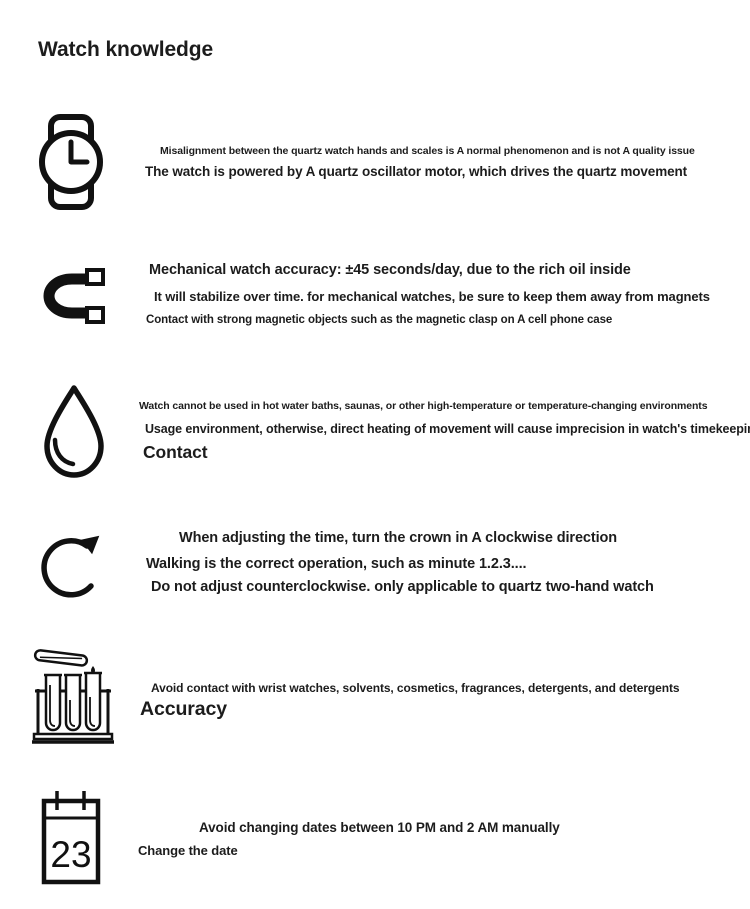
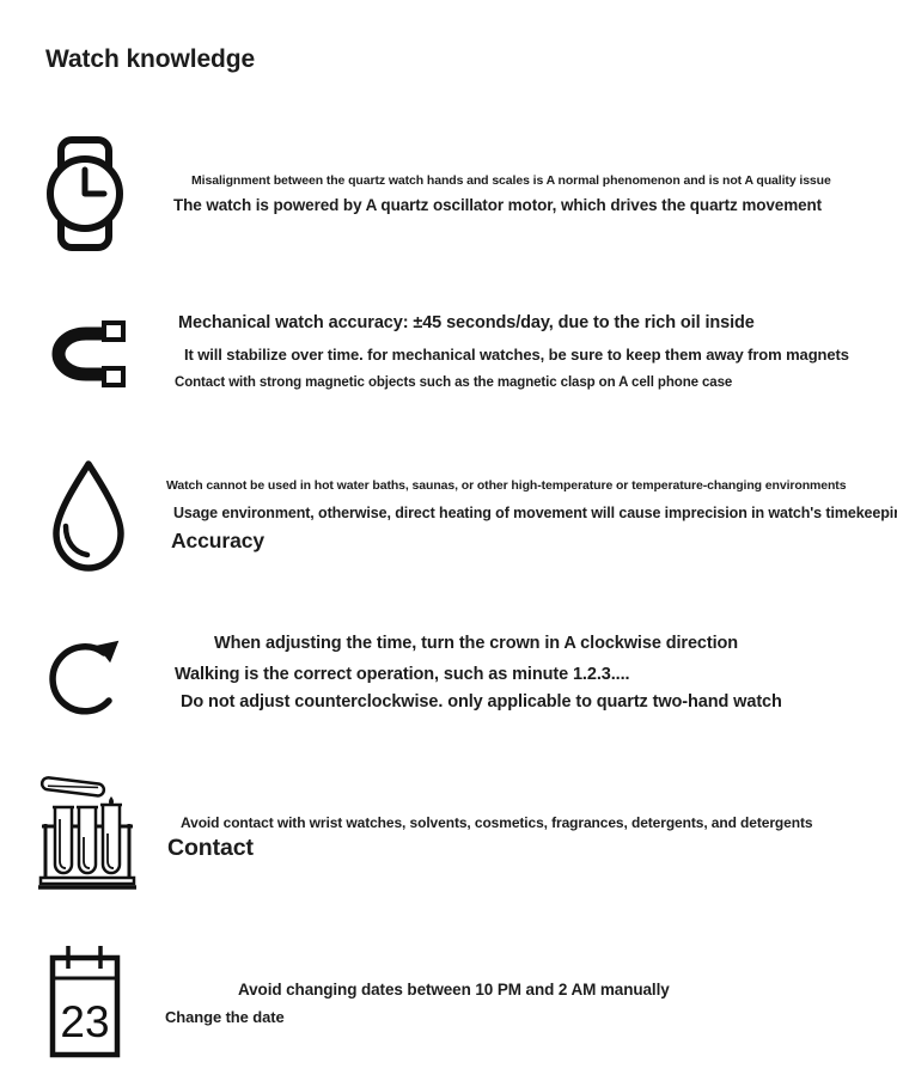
  Watch knowledge
  Misalignment between the quartz watch hands and scales is A normal phenomenon and is not A quality issue
  The watch is powered by A quartz oscillator motor, which drives the quartz movement
  Mechanical watch accuracy: ±45 seconds/day, due to the rich oil inside
  It will stabilize over time. for mechanical watches, be sure to keep them away from magnets
  Contact with strong magnetic objects such as the magnetic clasp on A cell phone case
  Watch cannot be used in hot water baths, saunas, or other high-temperature or temperature-changing environments
  Usage environment, otherwise, direct heating of movement will cause imprecision in watch's timekeepi
- Contact
+ Accuracy
  When adjusting the time, turn the crown in A clockwise direction
  Walking is the correct operation, such as minute 1.2.3....
  Do not adjust counterclockwise. only applicable to quartz two-hand watch
  Avoid contact with wrist watches, solvents, cosmetics, fragrances, detergents, and detergents
- Accuracy
+ Contact
  23
  Avoid changing dates between 10 PM and 2 AM manually
  Change the date
